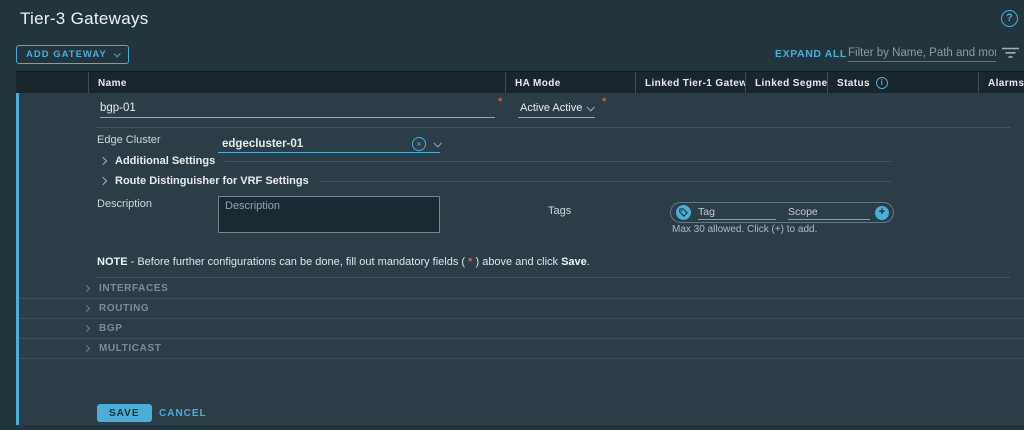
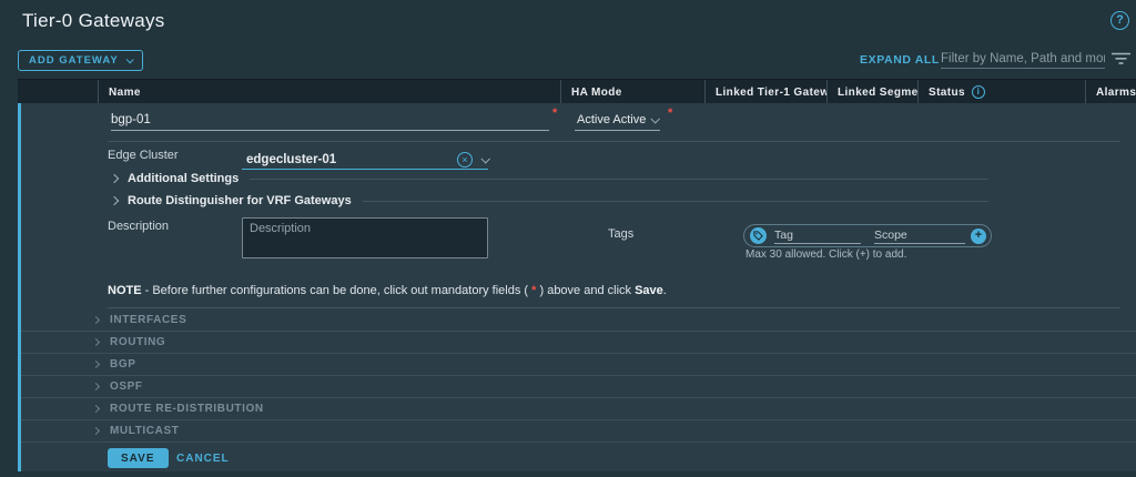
- Tier-3 Gateways
+ Tier-0 Gateways
  ?
  ADD GATEWAY
  EXPAND ALL
  Filter by Name, Path and mo
  Name
  HA Mode
  Linked Tier-1 Gatew
  Linked Segme
  Status
  i
  Alarms
  bgp-01
  *
  Active Active
  *
  Edge Cluster
  edgecluster-01
  ×
  Additional Settings
- Route Distinguisher for VRF Settings
+ Route Distinguisher for VRF Gateways
  Description
  Description
  Tags
  Tag
  Scope
  +
  Max 30 allowed. Click (+) to add.
- NOTE - Before further configurations can be done, fill out mandatory fields ( * ) above and click Save.
+ NOTE - Before further configurations can be done, click out mandatory fields ( * ) above and click Save.
  INTERFACES
  ROUTING
  BGP
+ OSPF
+ ROUTE RE-DISTRIBUTION
  MULTICAST
  SAVE
  CANCEL
